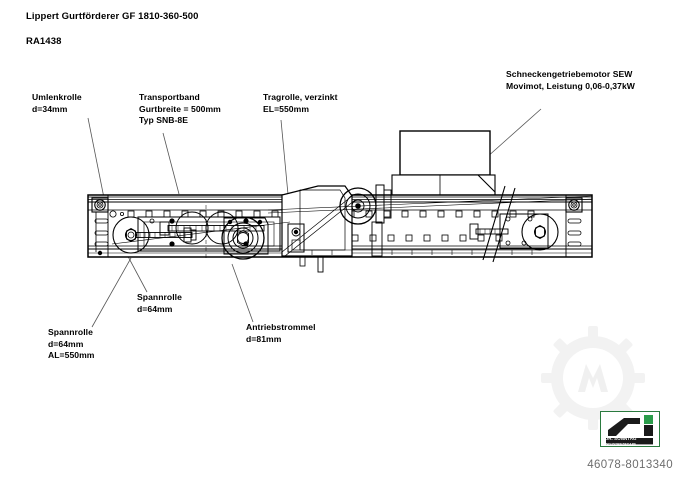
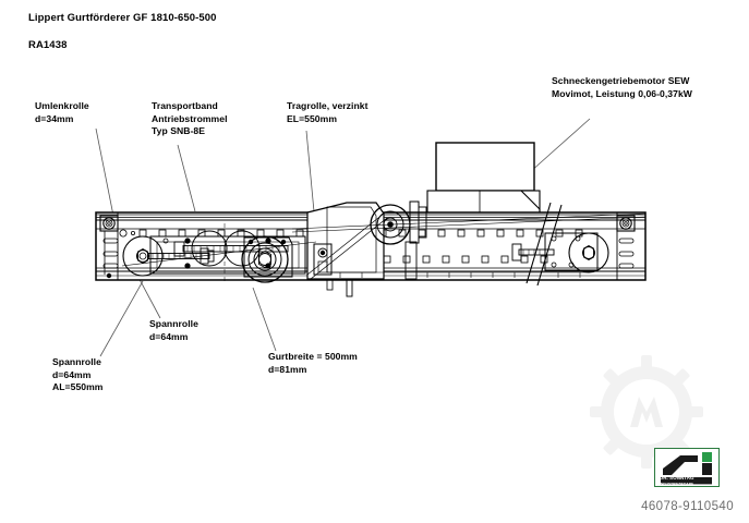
- Lippert Gurtförderer GF 1810-360-500
+ Lippert Gurtförderer GF 1810-650-500
  RA1438
  Umlenkrolle
  d=34mm
  Transportband
- Gurtbreite = 500mm
+ Antriebstrommel
  Typ SNB-8E
  Tragrolle, verzinkt
  EL=550mm
  Schneckengetriebemotor SEW
  Movimot, Leistung 0,06-0,37kW
  Spannrolle
  d=64mm
  Spannrolle
  d=64mm
  AL=550mm
- Antriebstrommel
+ Gurtbreite = 500mm
  d=81mm
- 46078-8013340
+ 46078-9110540
